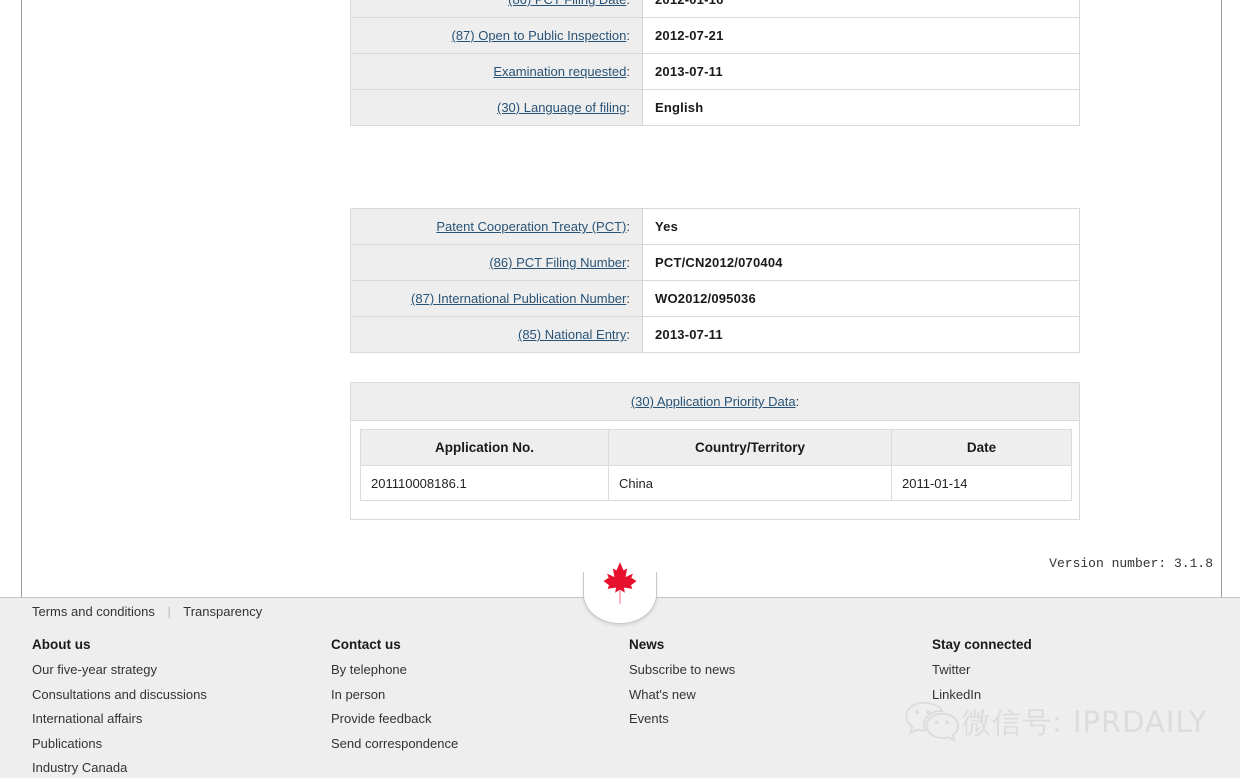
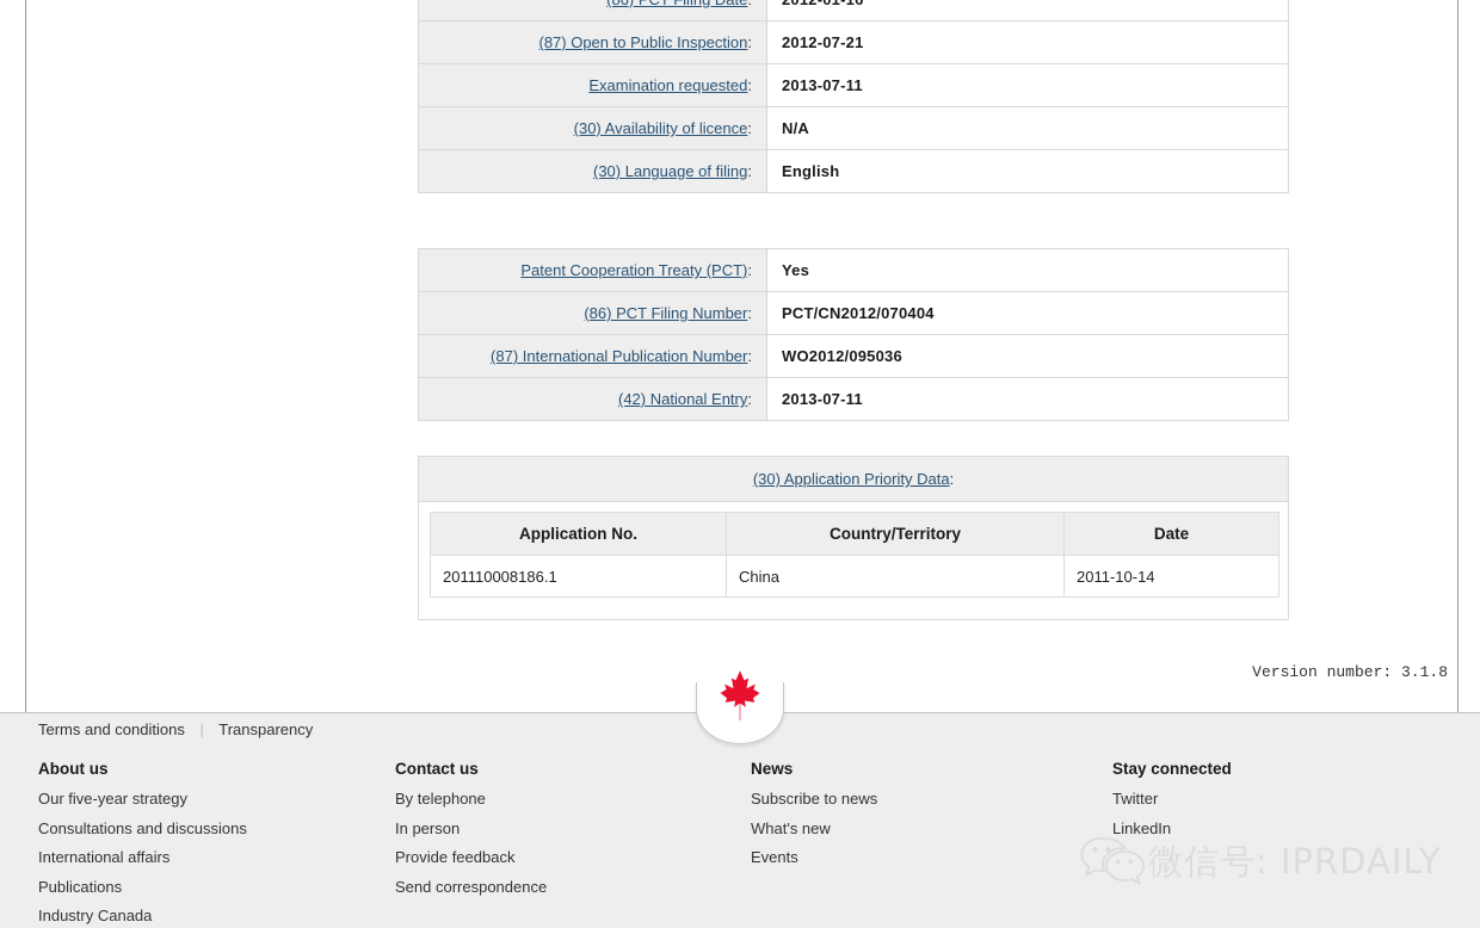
  (87) Open to Public Inspection:	2012-07-21
  Examination requested:	2013-07-11
+ (30) Availability of licence:	N/A
  (30) Language of filing:	English
  Patent Cooperation Treaty (PCT):	Yes
  (86) PCT Filing Number:	PCT/CN2012/070404
  (87) International Publication Number:	WO2012/095036
- (85) National Entry:	2013-07-11
+ (42) National Entry:	2013-07-11
  (30) Application Priority Data:
  Application No.	Country/Territory	Date
- 201110008186.1	China	2011-01-14
+ 201110008186.1	China	2011-10-14
  Version number: 3.1.8
  Terms and conditions | Transparency
  About us
  Our five-year strategy
  Consultations and discussions
  International affairs
  Publications
  Industry Canada
  Contact us
  By telephone
  In person
  Provide feedback
  Send correspondence
  News
  Subscribe to news
  What's new
  Events
  Stay connected
  Twitter
  LinkedIn
